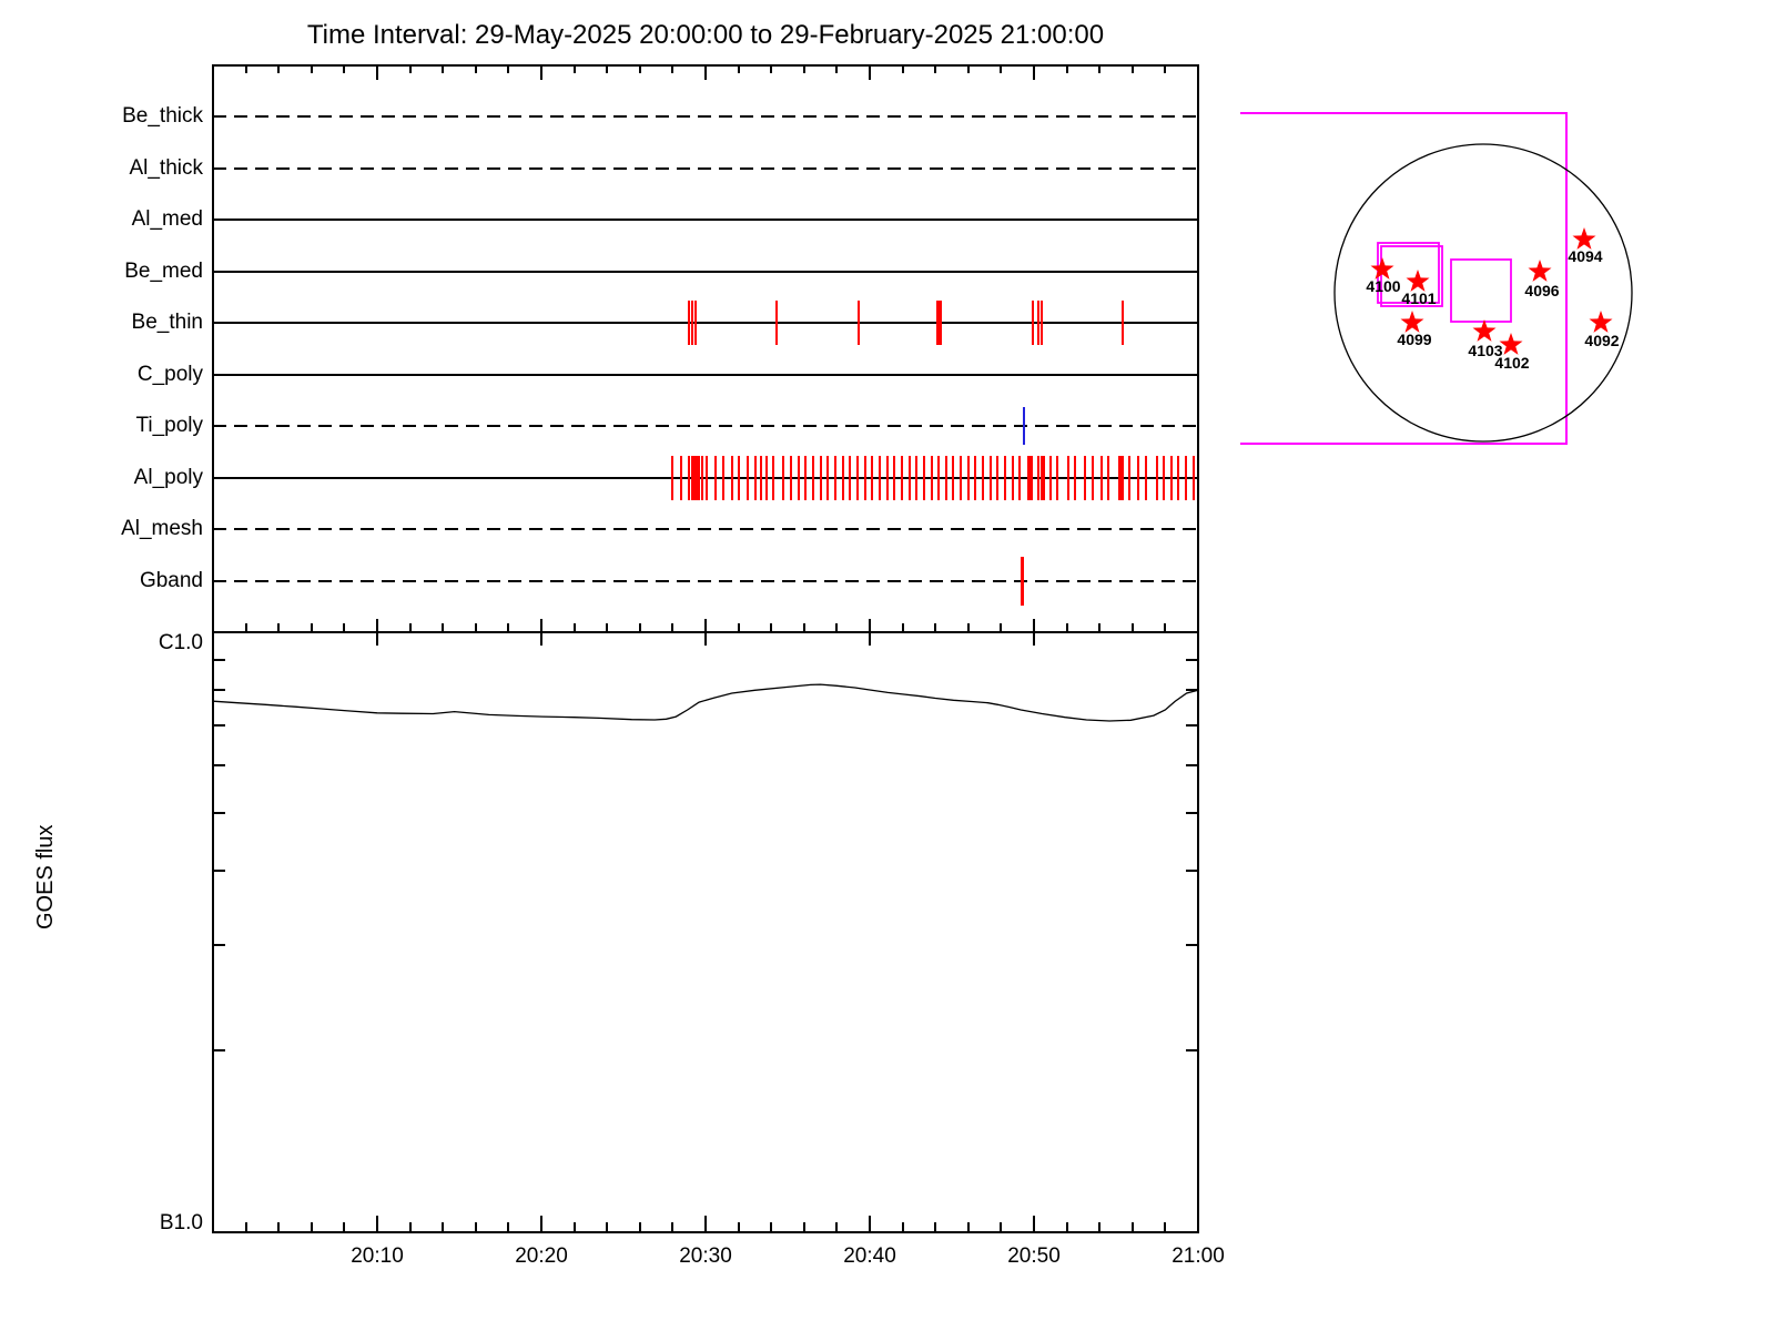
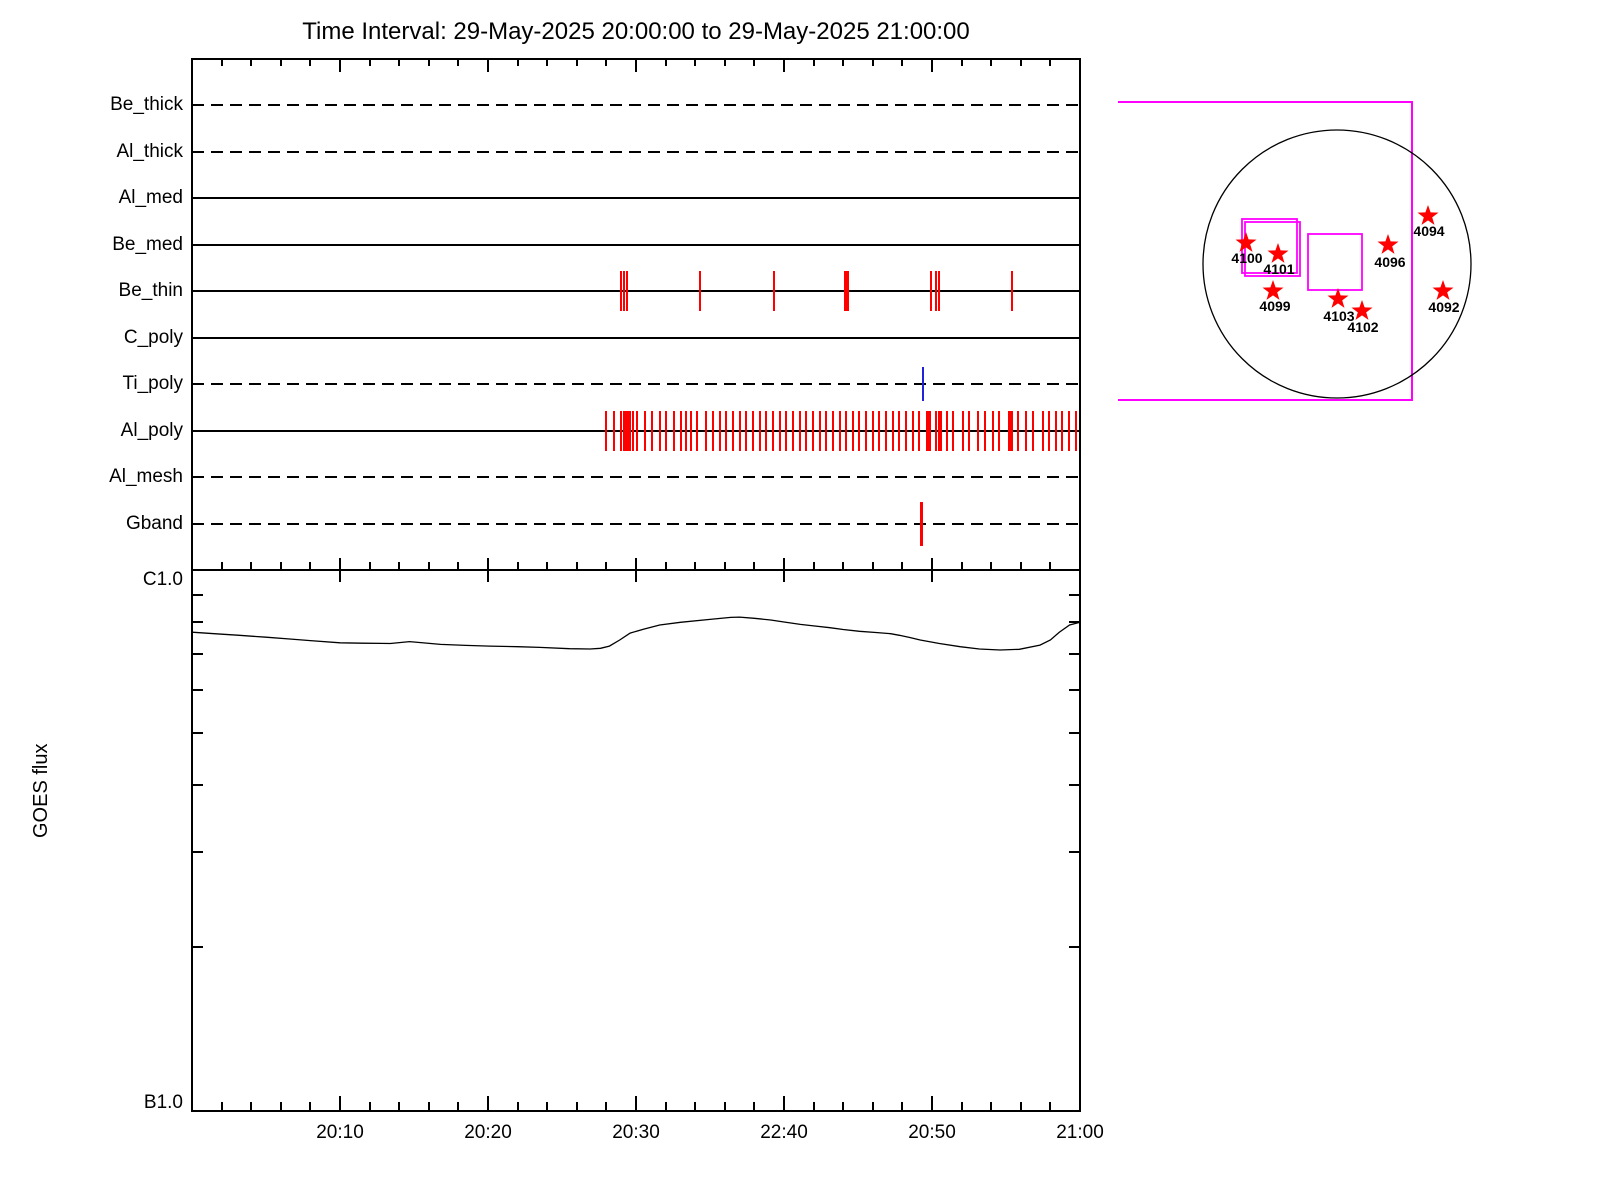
- Time Interval: 29-May-2025 20:00:00 to 29-February-2025 21:00:00
+ Time Interval: 29-May-2025 20:00:00 to 29-May-2025 21:00:00
  C1.0
  B1.0
  Be_thick
  Al_thick
  Al_med
  Be_med
  Be_thin
  C_poly
  Ti_poly
  Al_poly
  Al_mesh
  Gband
  20:10
  20:20
  20:30
- 20:40
+ 22:40
  20:50
  21:00
  4100
  4101
  4099
  4103
  4102
  4096
  4094
  4092
